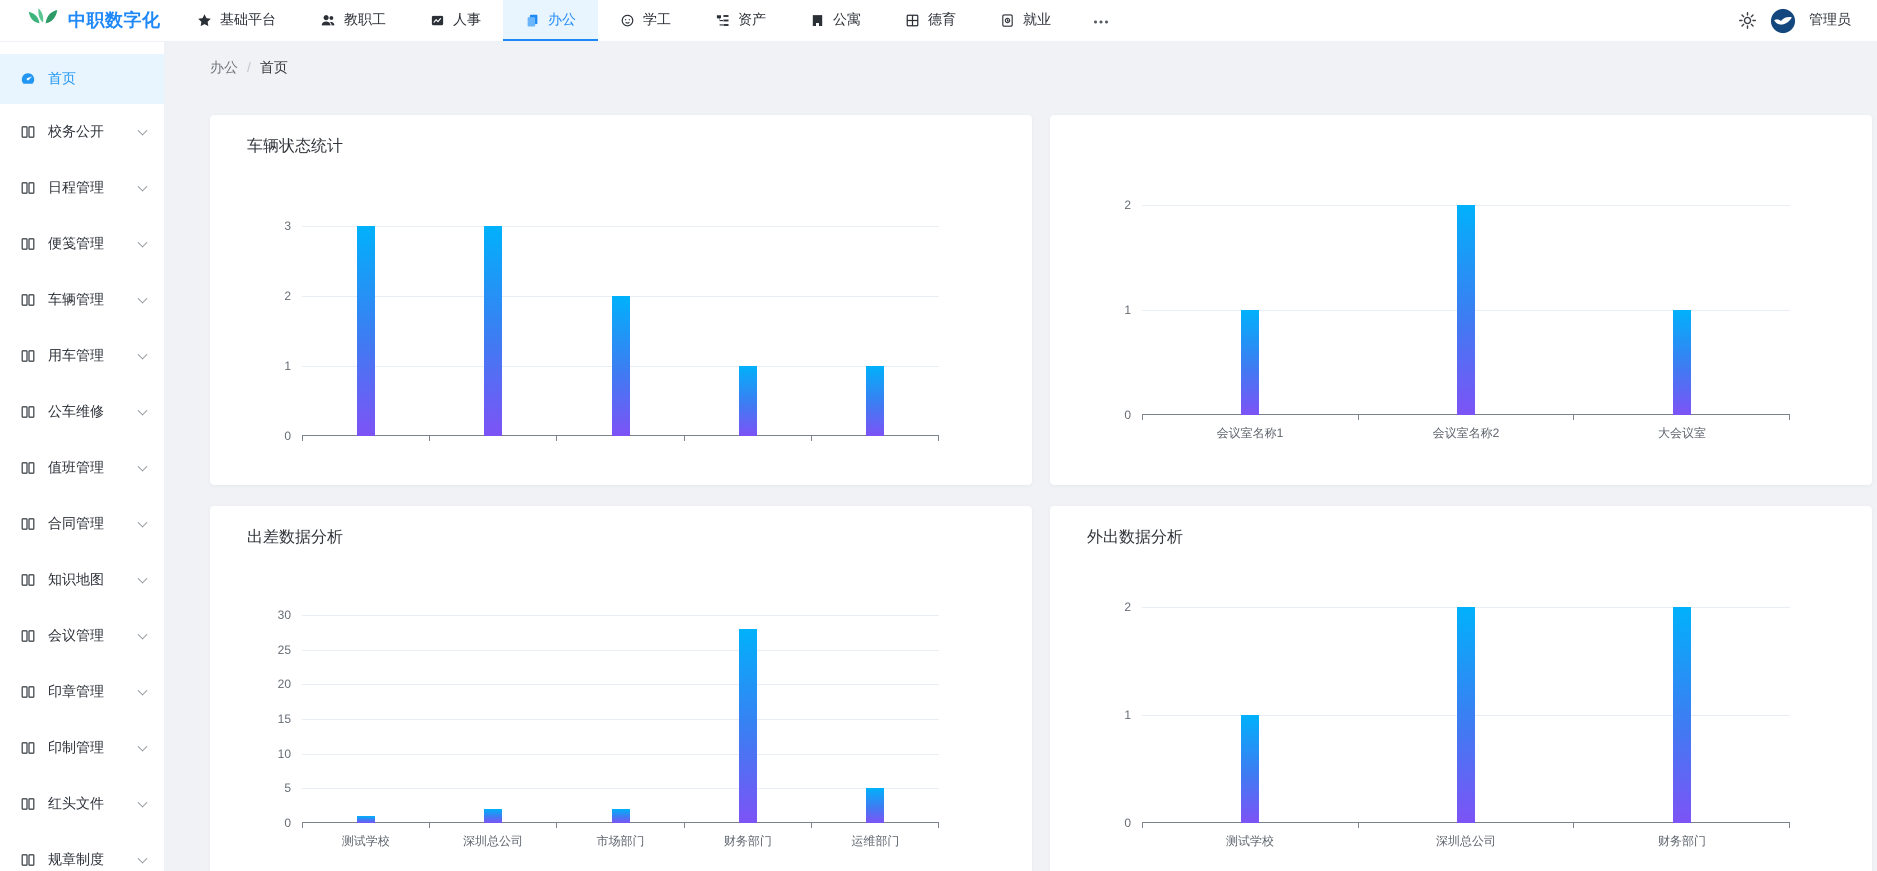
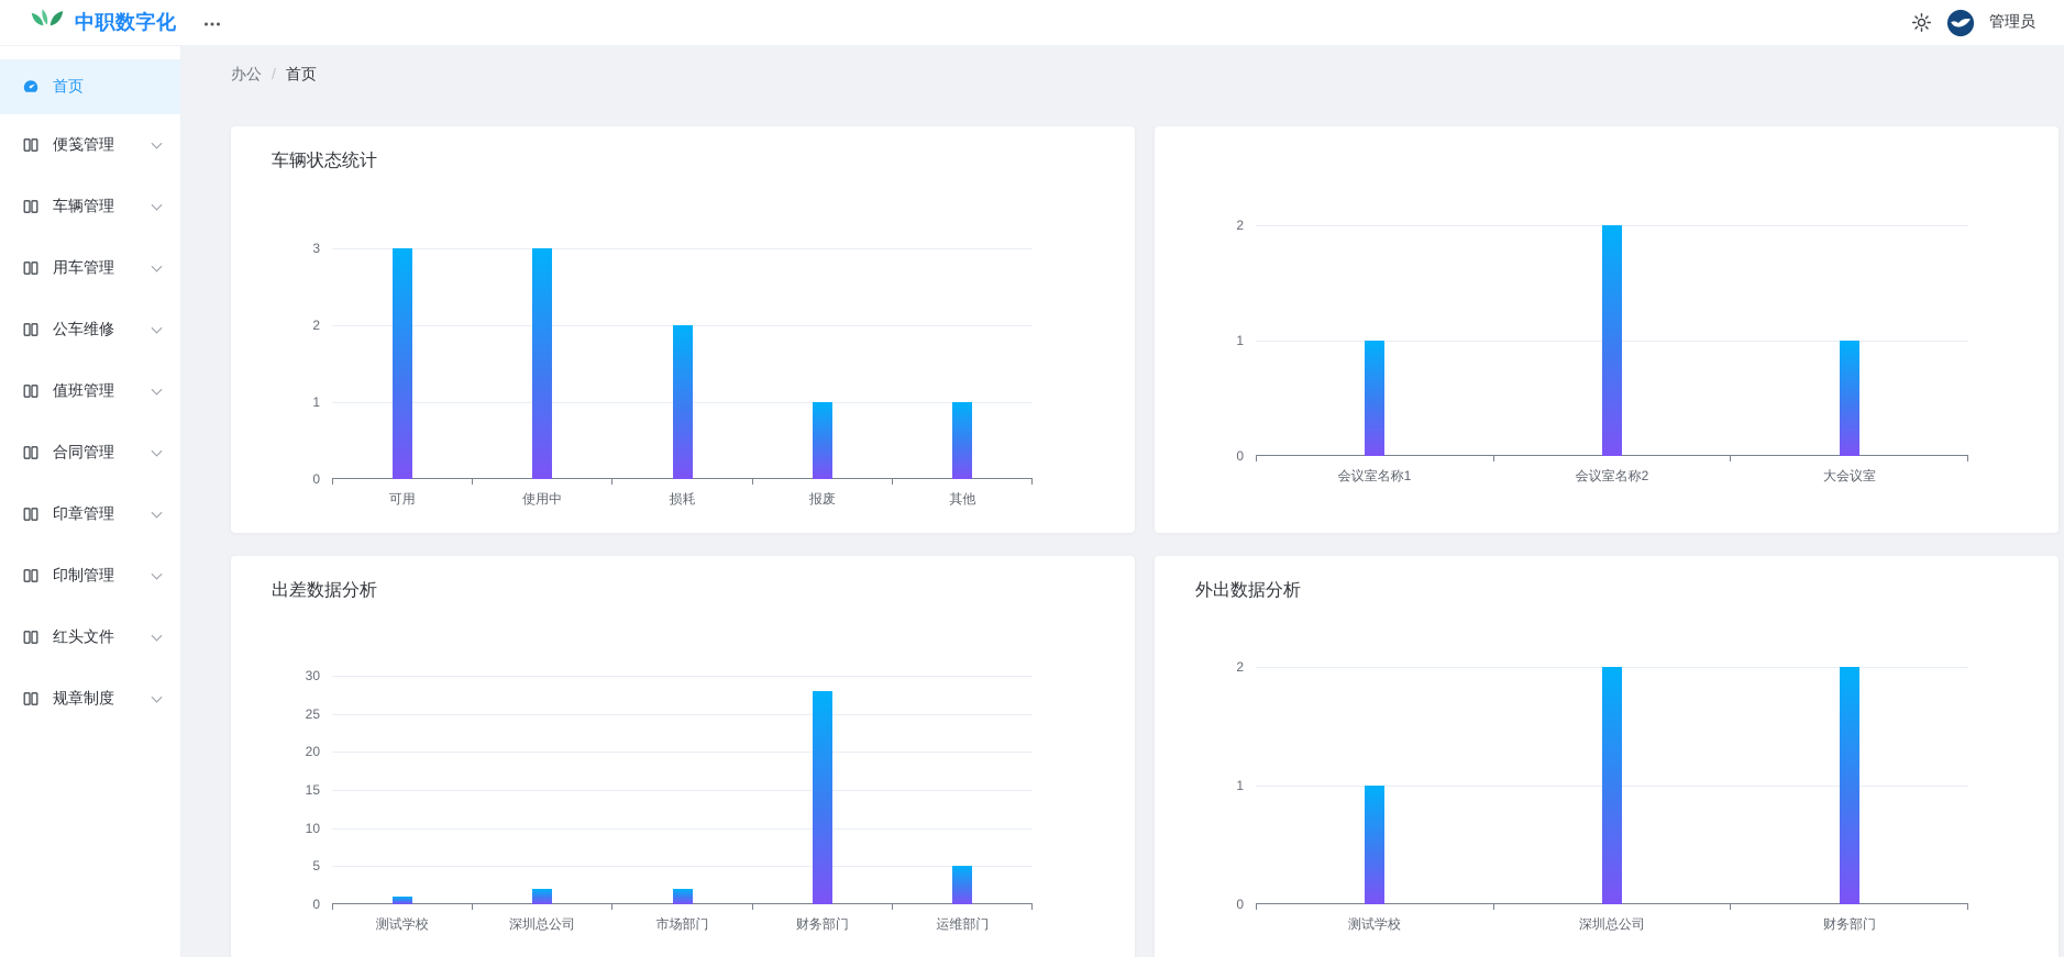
  中职数字化
- 基础平台
- 教职工
- 人事
- 办公
- 学工
- 资产
- 公寓
- 德育
- 就业
  管理员
  首页
- 校务公开
- 日程管理
  便笺管理
  车辆管理
  用车管理
  公车维修
  值班管理
  合同管理
- 知识地图
- 会议管理
  印章管理
  印制管理
  红头文件
  规章制度
  办公 / 首页
  车辆状态统计
  0
  1
  2
  3
+ 可用
+ 使用中
+ 损耗
+ 报废
+ 其他
  0
  1
  2
  会议室名称1
  会议室名称2
  大会议室
  出差数据分析
  0
  5
  10
  15
  20
  25
  30
  测试学校
  深圳总公司
  市场部门
  财务部门
  运维部门
  外出数据分析
  0
  1
  2
  测试学校
  深圳总公司
  财务部门
